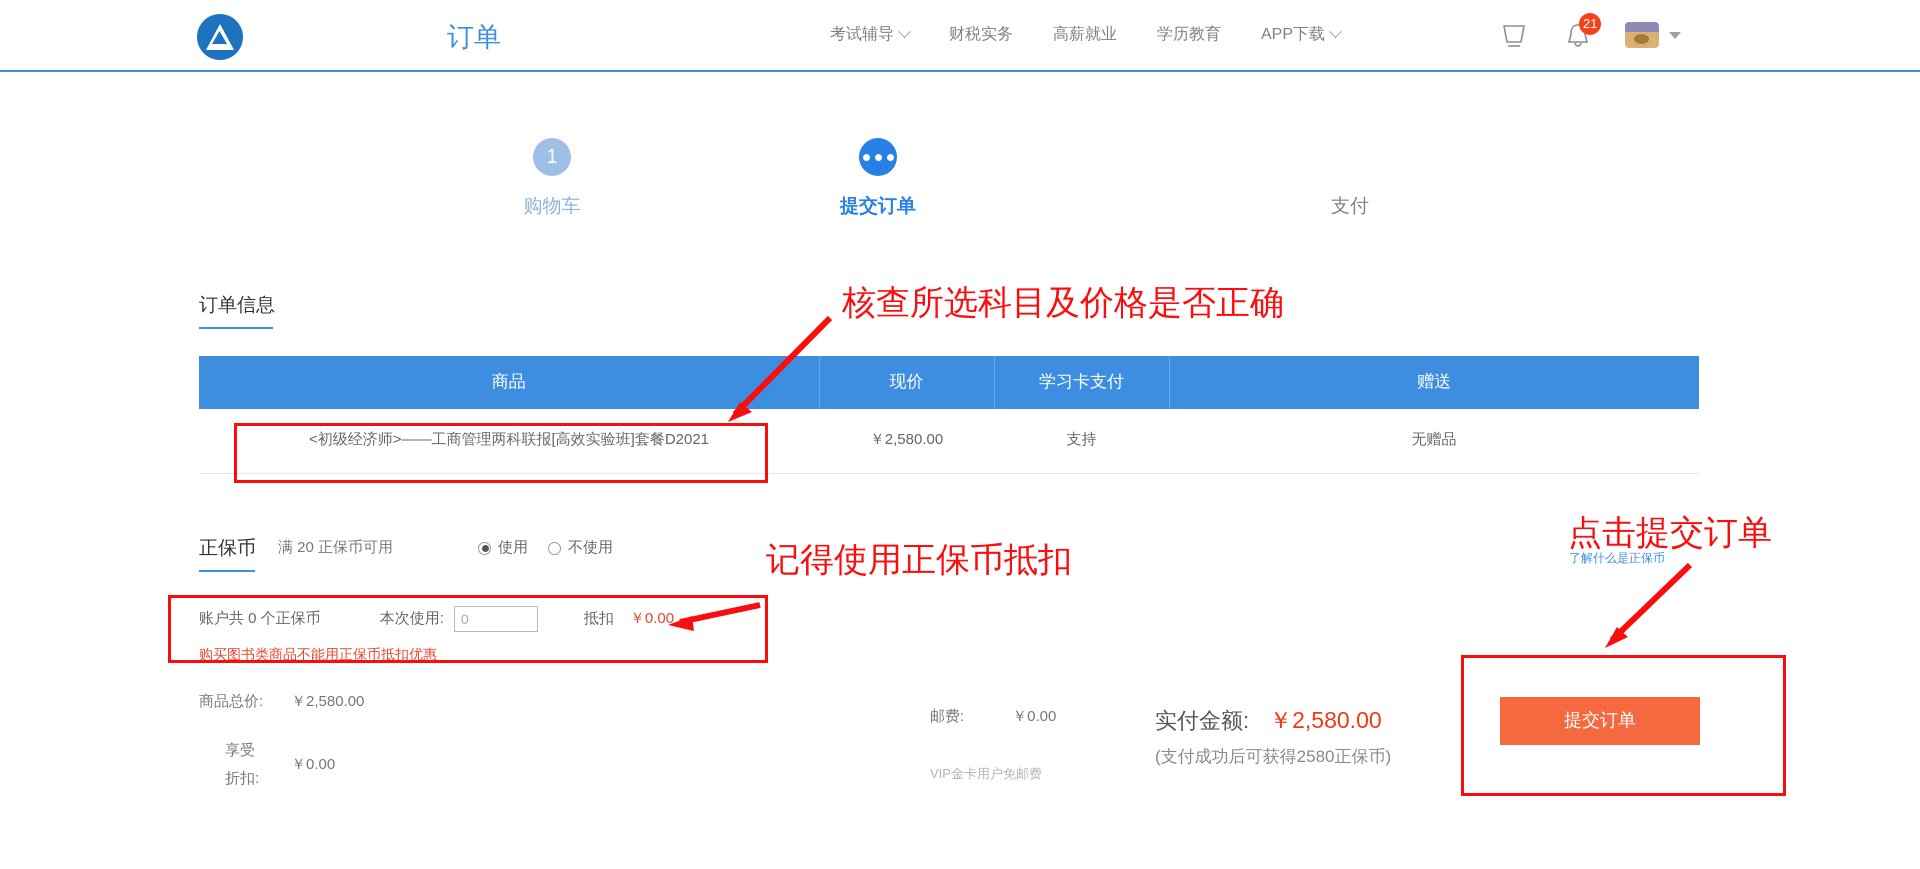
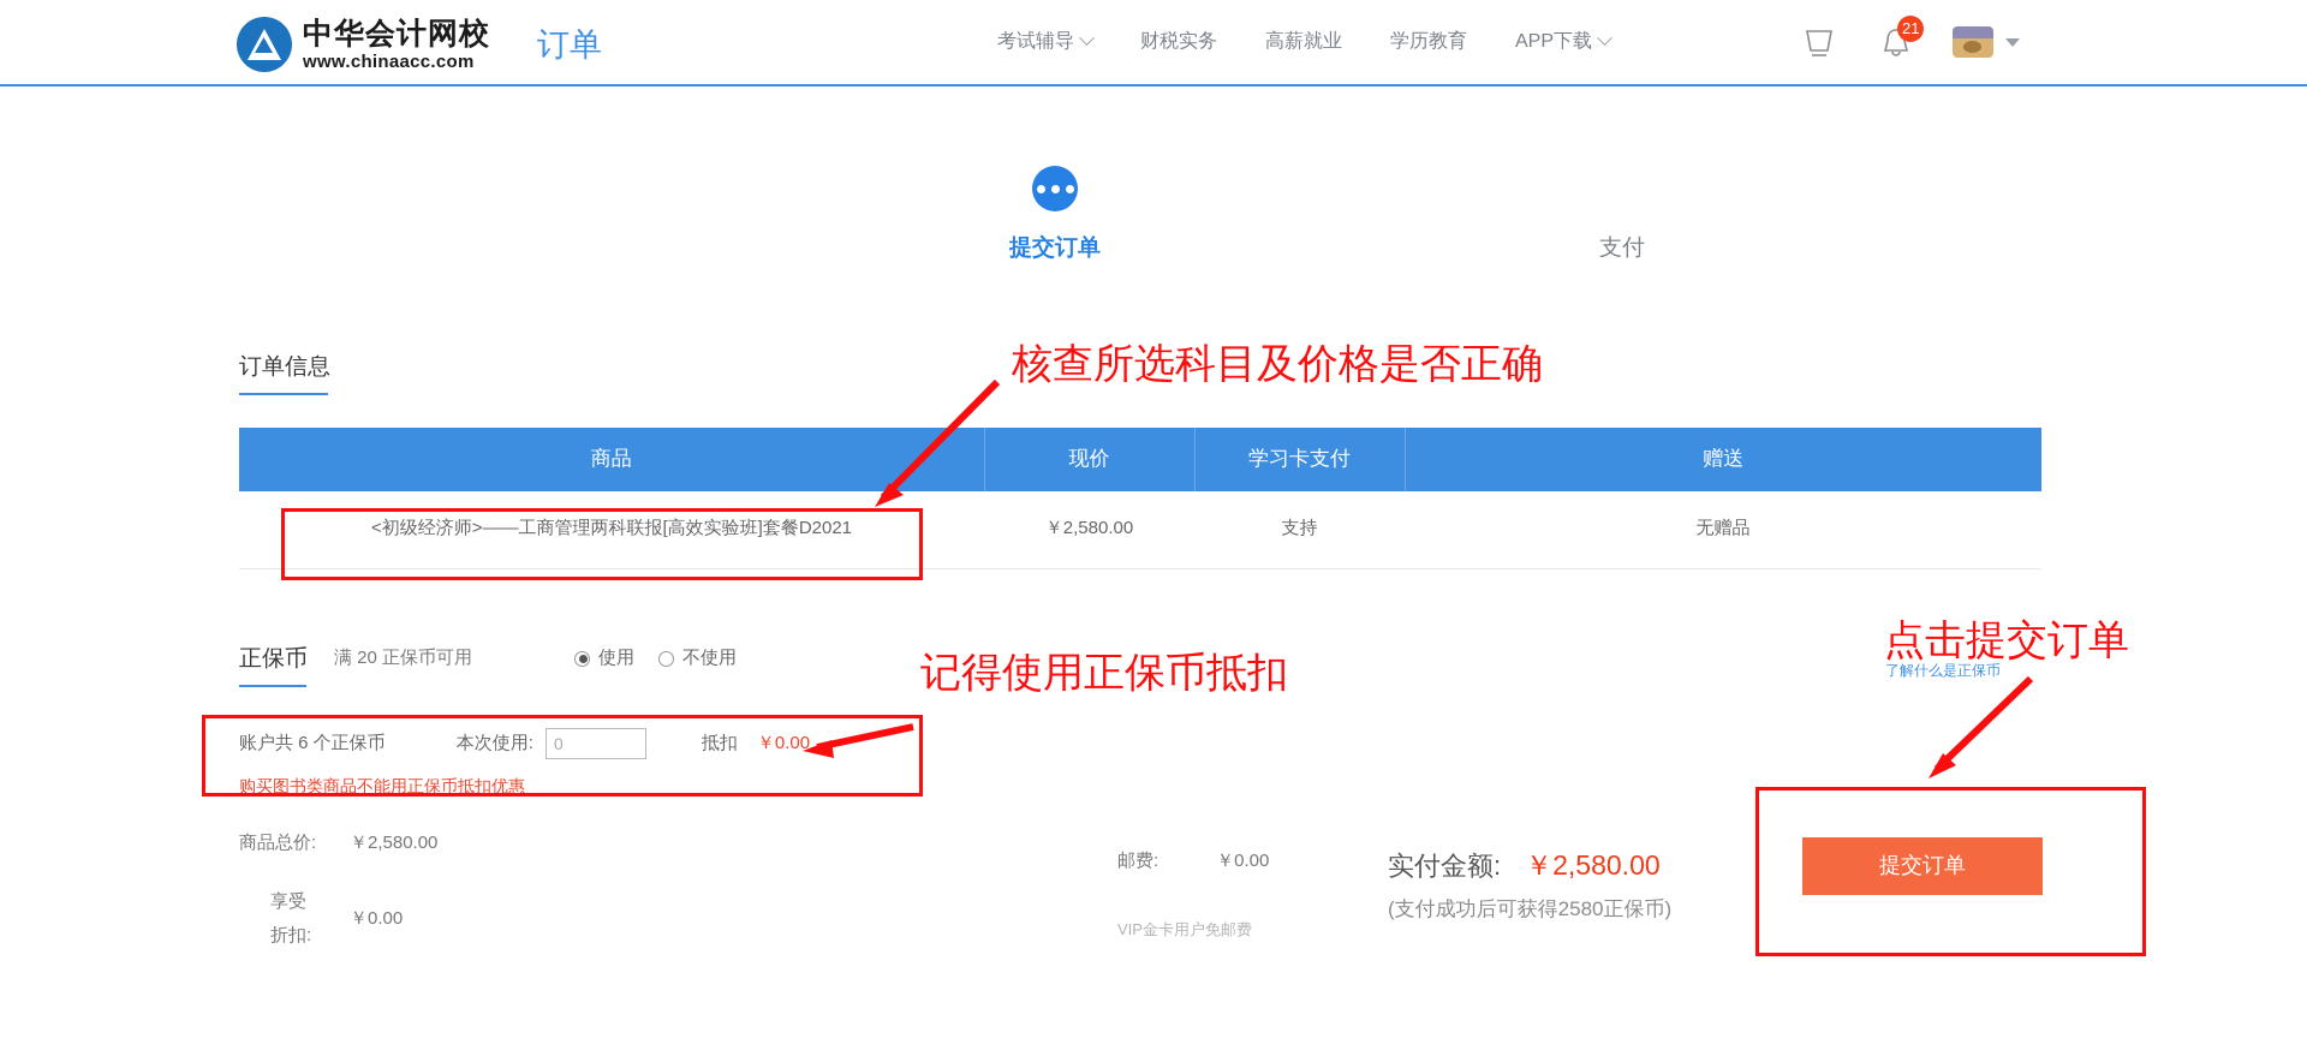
+ 中华会计网校
+ www.chinaacc.com
  订单
  考试辅导
  财税实务
  高薪就业
  学历教育
  APP下载
  21
- 1
- 购物车
  提交订单
  支付
  订单信息
  商品	现价	学习卡支付	赠送
  <初级经济师>——工商管理两科联报[高效实验班]套餐D2021	￥2,580.00	支持	无赠品
  正保币
  满 20 正保币可用
  使用
  不使用
  了解什么是正保币
- 账户共 0 个正保币
+ 账户共 6 个正保币
  本次使用:
  0
  抵扣
  ￥0.00
  购买图书类商品不能用正保币抵扣优惠
  商品总价:
  ￥2,580.00
  享受折扣:
  ￥0.00
  邮费:
  ￥0.00
  VIP金卡用户免邮费
  实付金额:
  ￥2,580.00
  (支付成功后可获得2580正保币)
  提交订单
  核查所选科目及价格是否正确
  记得使用正保币抵扣
  点击提交订单
